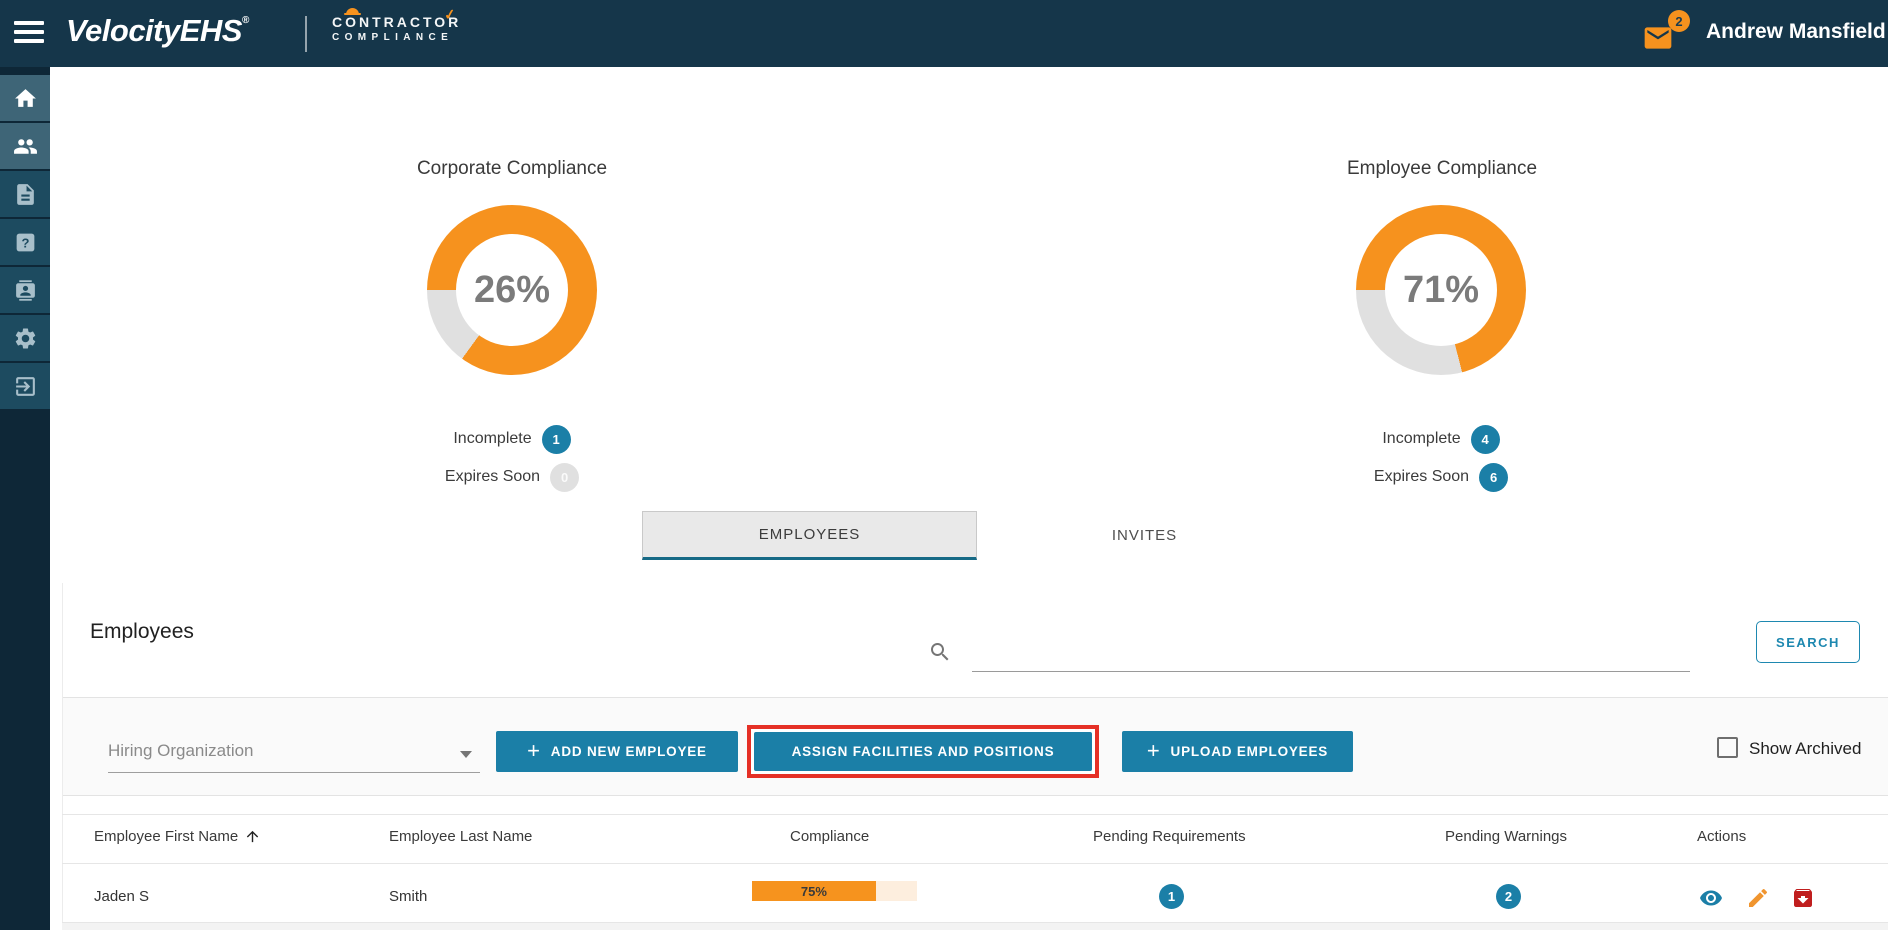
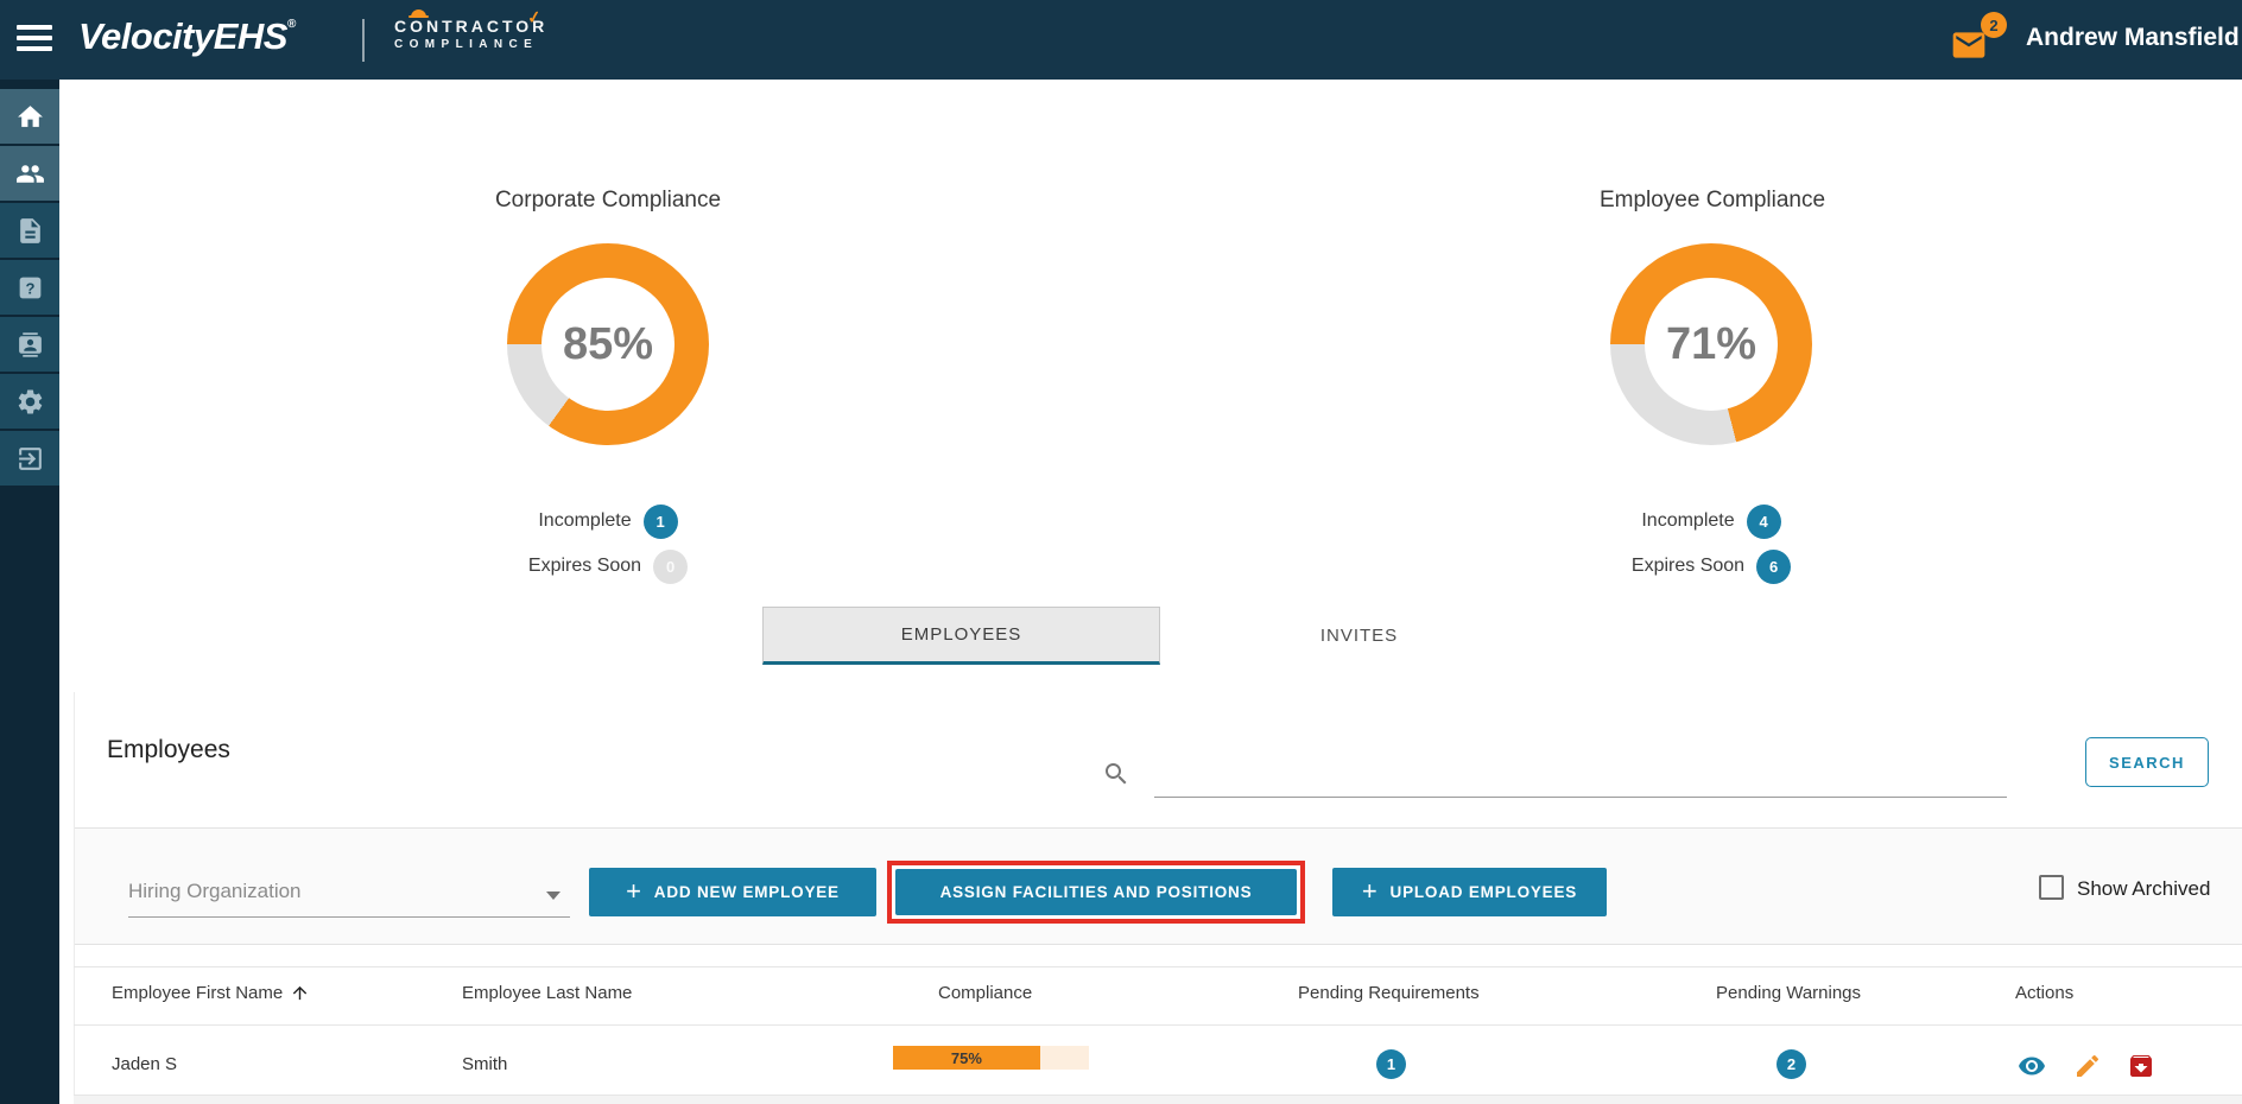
  VelocityEHS®
  CONTRACTOR
  COMPLIANCE
  2
  Andrew Mansfield
  ?
  Corporate Compliance
  Employee Compliance
- 26%
+ 85%
  71%
  Incomplete
  1
  Expires Soon
  0
  Incomplete
  4
  Expires Soon
  6
  EMPLOYEES
  INVITES
  Employees
  SEARCH
  Hiring Organization
  +
  ADD NEW EMPLOYEE
  ASSIGN FACILITIES AND POSITIONS
  +
  UPLOAD EMPLOYEES
  Show Archived
  Employee First Name
  Employee Last Name
  Compliance
  Pending Requirements
  Pending Warnings
  Actions
  Jaden S
  Smith
  75%
  1
  2
